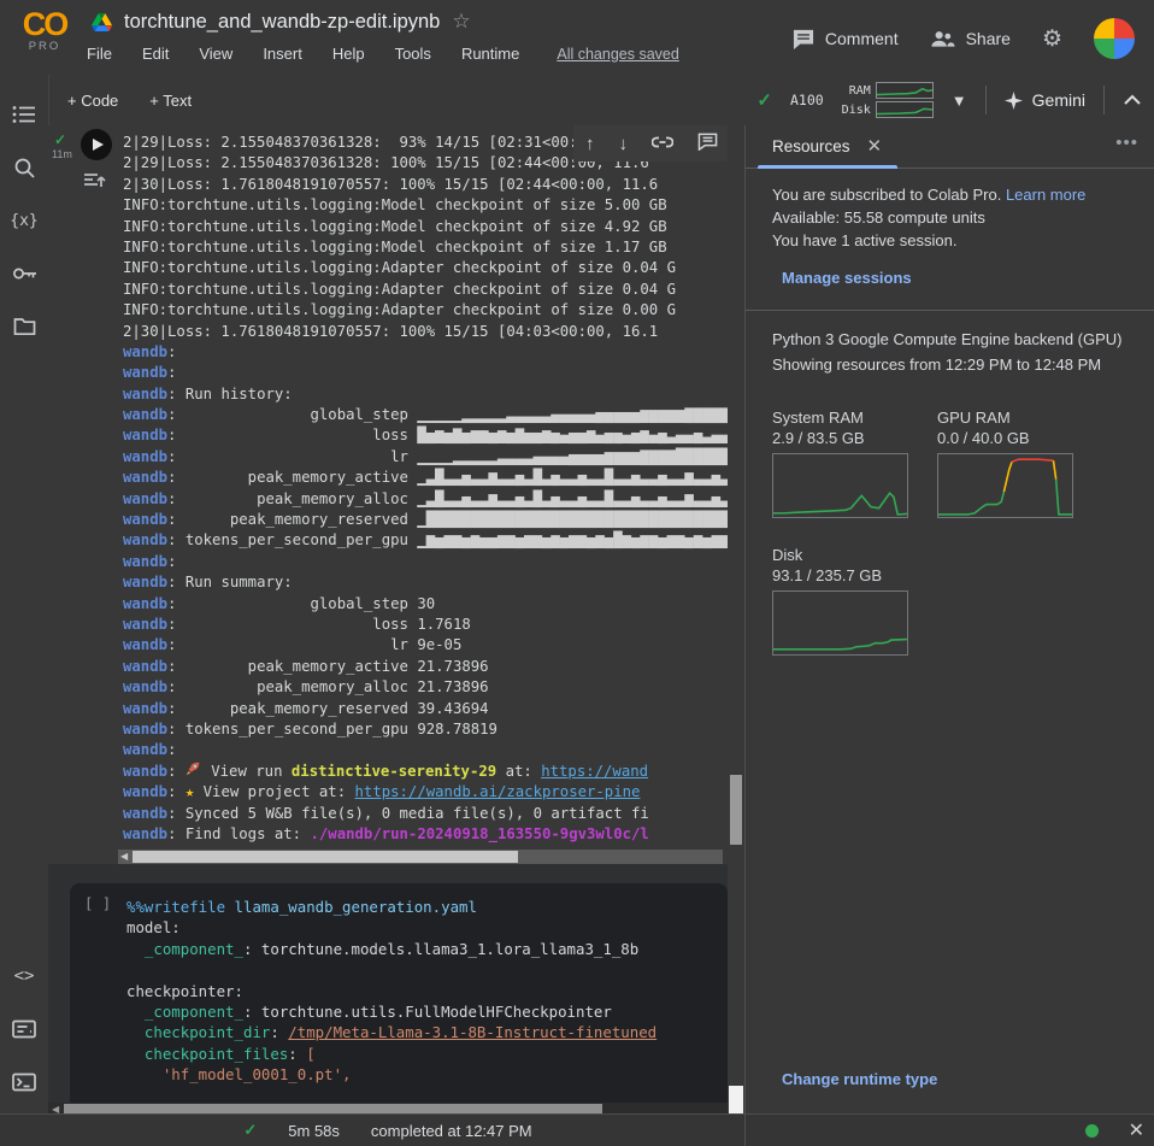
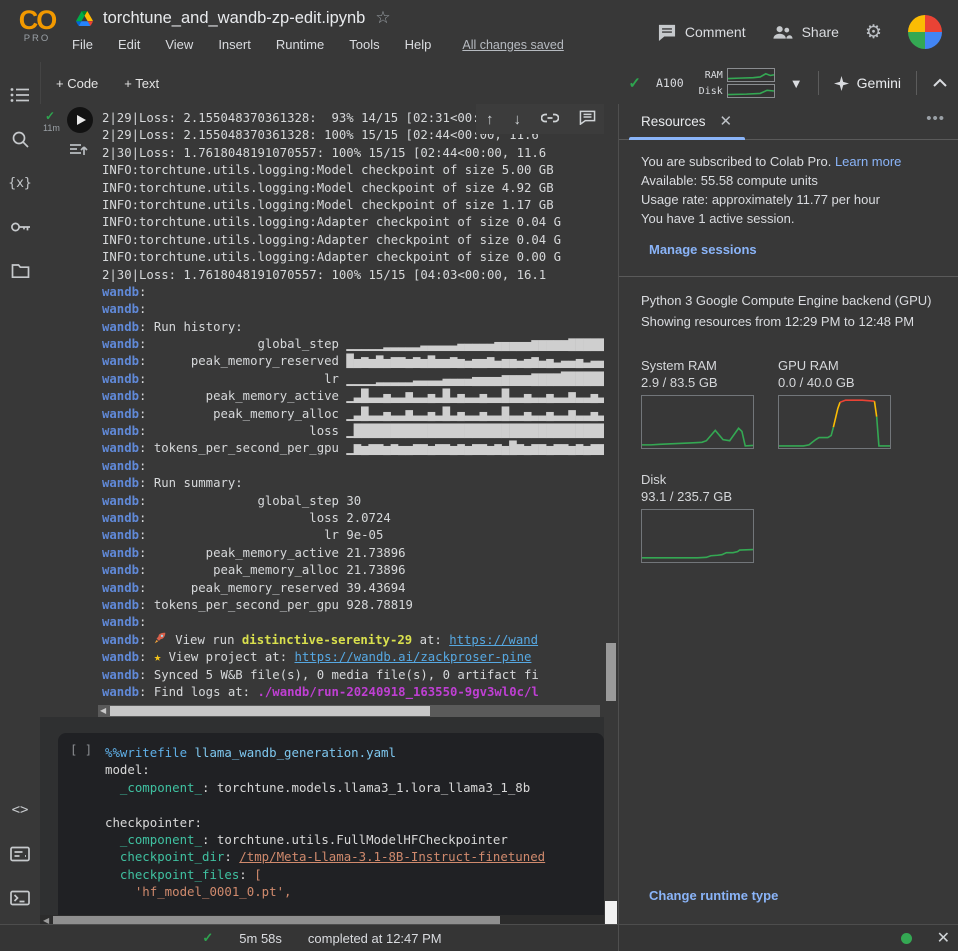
  CO
  PRO
  torchtune_and_wandb-zp-edit.ipynb
  ☆
  File
  Edit
  View
  Insert
- Help
+ Runtime
  Tools
- Runtime
+ Help
  All changes saved
  Comment
  Share
  ⚙
  + Code
  + Text
  ✓
  A100
  RAM
  Disk
  ▼
  Gemini
  {x}
  <>
  ✓
  11m
  2|29|Loss: 2.155048370361328: 93% 14/15 [02:31<00
  2|29|Loss: 2.155048370361328: 100% 15/15 [02:44<00:00, 11.6
  2|30|Loss: 1.7618048191070557: 100% 15/15 [02:44<00:00, 11.6
  INFO:torchtune.utils.logging:Model checkpoint of size 5.00 GB
  INFO:torchtune.utils.logging:Model checkpoint of size 4.92 GB
  INFO:torchtune.utils.logging:Model checkpoint of size 1.17 GB
  INFO:torchtune.utils.logging:Adapter checkpoint of size 0.04 G
  INFO:torchtune.utils.logging:Adapter checkpoint of size 0.04 G
  INFO:torchtune.utils.logging:Adapter checkpoint of size 0.00 G
  2|30|Loss: 1.7618048191070557: 100% 15/15 [04:03<00:00, 16.1
  wandb:
  wandb:
  wandb: Run history:
  wandb: global_step ▁▁▁▁▁▂▂▂▂▂▃▃▃▃▃▄▄▄▄▄▅▅▅▅▅▆▆▆▆▆▇▇▇▇▇
- wandb: loss █▅▆▅▇▅▆▆▅▆▅▇▅▅▆▅▄▅▅▆▄▅▅▄▅▆▄▅▃▄▄▅▃▄▄
+ wandb: peak_memory_reserved █▅▆▅▇▅▆▆▅▆▅▇▅▅▆▅▄▅▅▆▄▅▅▄▅▆▄▅▃▄▄▅▃▄▄
  wandb: lr ▁▁▁▁▂▂▂▂▂▃▃▃▃▄▄▄▄▅▅▅▅▆▆▆▆▇▇▇▇██████
  wandb: peak_memory_active ▁▃█▃▃▅▃▃▆▃▃▅▃█▃▅▃▃▅▃▃█▃▃▅▃▃▅▃▃▆▃▃▅▃
  wandb: peak_memory_alloc ▁▃█▃▃▅▃▃▆▃▃▅▃█▃▅▃▃▅▃▃█▃▃▅▃▃▅▃▃▆▃▃▅▃
- wandb: peak_memory_reserved ▁██████████████████████████████████
+ wandb: loss ▁██████████████████████████████████
  wandb: tokens_per_second_per_gpu ▁▆▅▆▆▅▆▅▅▆▆▅▆▆▅▆▅▆▆▅▆▅█▆▅▆▆▅▆▆▅▆▅▆▆
  wandb:
  wandb: Run summary:
  wandb: global_step 30
- wandb: loss 1.7618
+ wandb: loss 2.0724
  wandb: lr 9e-05
  wandb: peak_memory_active 21.73896
  wandb: peak_memory_alloc 21.73896
  wandb: peak_memory_reserved 39.43694
  wandb: tokens_per_second_per_gpu 928.78819
  wandb:
  wandb: View run distinctive-serenity-29 at: https://wand
  wandb: ★ View project at: https://wandb.ai/zackproser-pine
  wandb: Synced 5 W&B file(s), 0 media file(s), 0 artifact fi
  wandb: Find logs at: ./wandb/run-20240918_163550-9gv3wl0c/l
  ↑
  ↓
  ◀
  [ ]
  %%writefile llama_wandb_generation.yaml
  model:
  _component_: torchtune.models.llama3_1.lora_llama3_1_8b
  checkpointer:
  _component_: torchtune.utils.FullModelHFCheckpointer
  checkpoint_dir: /tmp/Meta-Llama-3.1-8B-Instruct-finetuned
  checkpoint_files: [
  'hf_model_0001_0.pt',
  ◀
  Resources
  ✕
  •••
  You are subscribed to Colab Pro. Learn more
  Available: 55.58 compute units
+ Usage rate: approximately 11.77 per hour
  You have 1 active session.
  Manage sessions
  Python 3 Google Compute Engine backend (GPU)
  Showing resources from 12:29 PM to 12:48 PM
  System RAM
  2.9 / 83.5 GB
  GPU RAM
  0.0 / 40.0 GB
  Disk
  93.1 / 235.7 GB
  Change runtime type
  ✓
  5m 58s
  completed at 12:47 PM
  ✕
